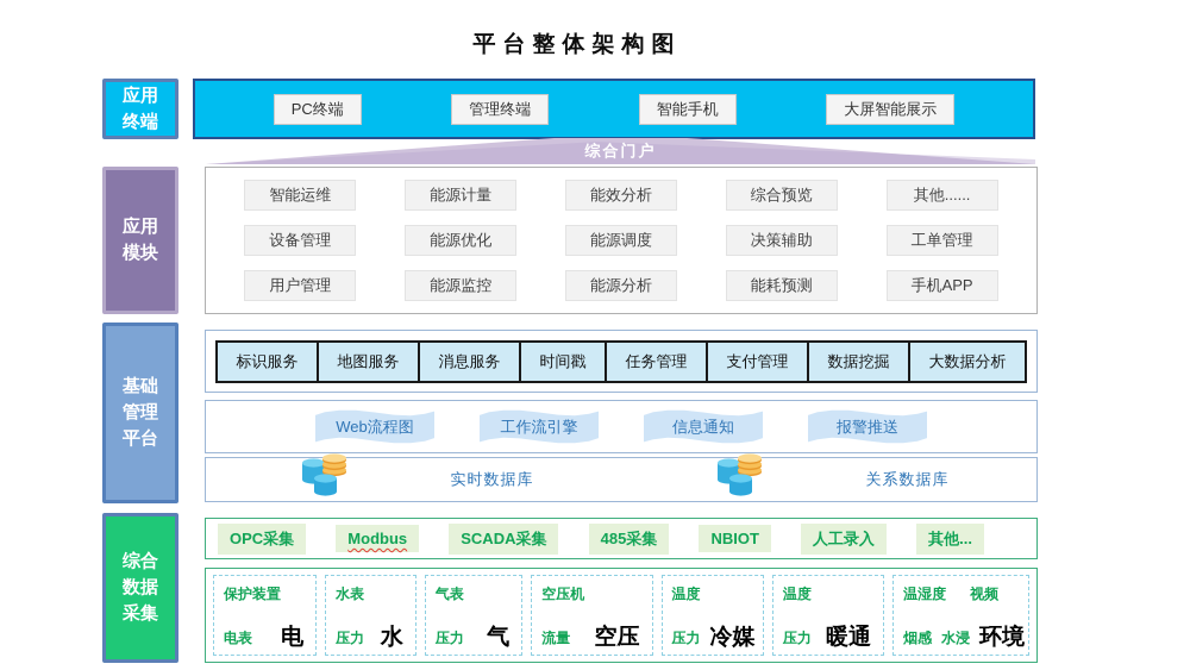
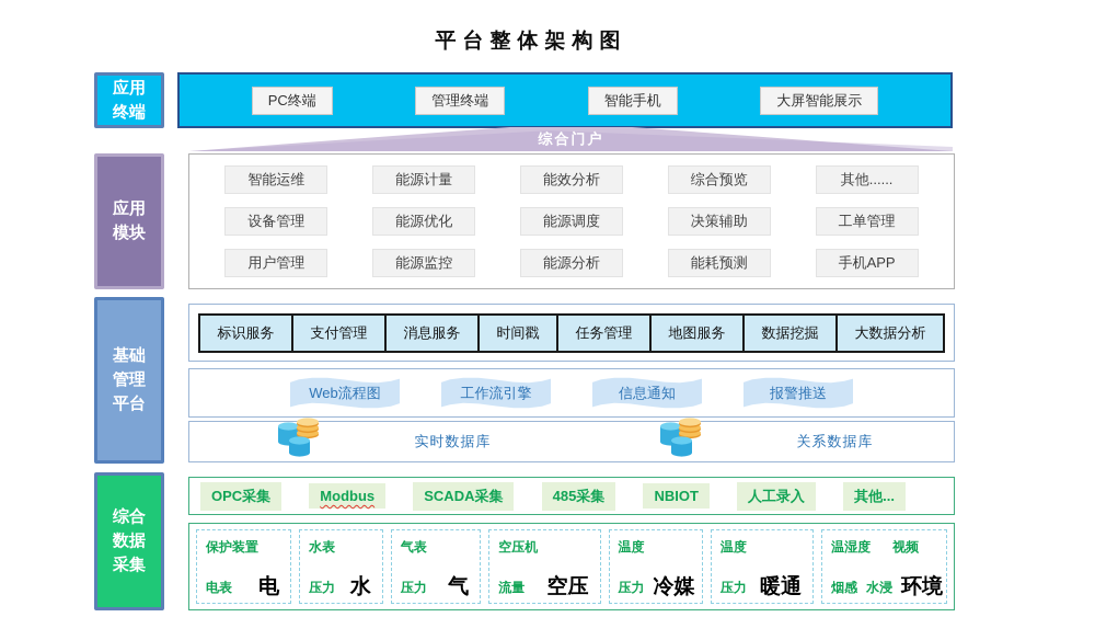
  平台整体架构图
  应用
  终端
  应用
  模块
  基础
  管理
  平台
  综合
  数据
  采集
  PC终端
  管理终端
  智能手机
  大屏智能展示
  综合门户
  智能运维
  能源计量
  能效分析
  综合预览
  其他......
  设备管理
  能源优化
  能源调度
  决策辅助
  工单管理
  用户管理
  能源监控
  能源分析
  能耗预测
  手机APP
  标识服务
- 地图服务
+ 支付管理
  消息服务
  时间戳
  任务管理
- 支付管理
+ 地图服务
  数据挖掘
  大数据分析
  Web流程图
  工作流引擎
  信息通知
  报警推送
  实时数据库
  关系数据库
  OPC采集
  Modbus
  SCADA采集
  485采集
  NBIOT
  人工录入
  其他...
  保护装置
  电表
  电
  水表
  压力
  水
  气表
  压力
  气
  空压机
  流量
  空压
  温度
  压力
  冷媒
  温度
  压力
  暖通
  温湿度
  视频
  烟感
  水浸
  环境
